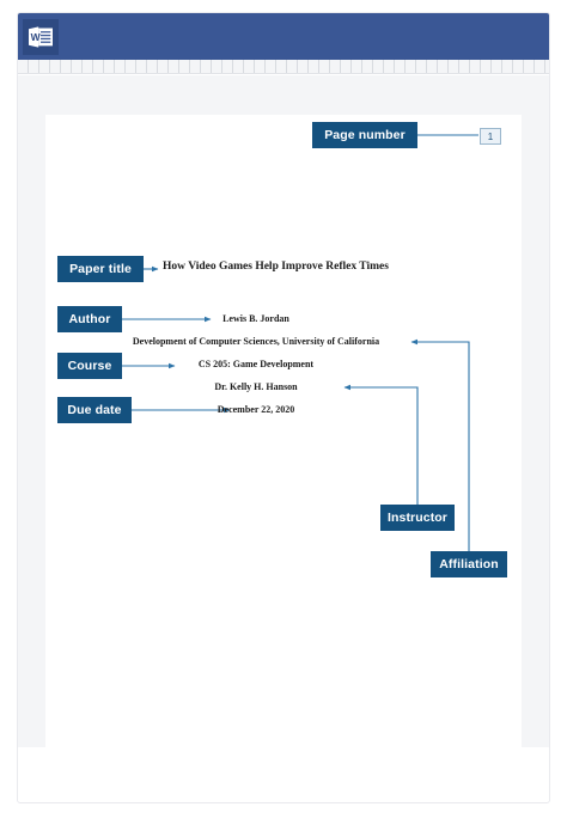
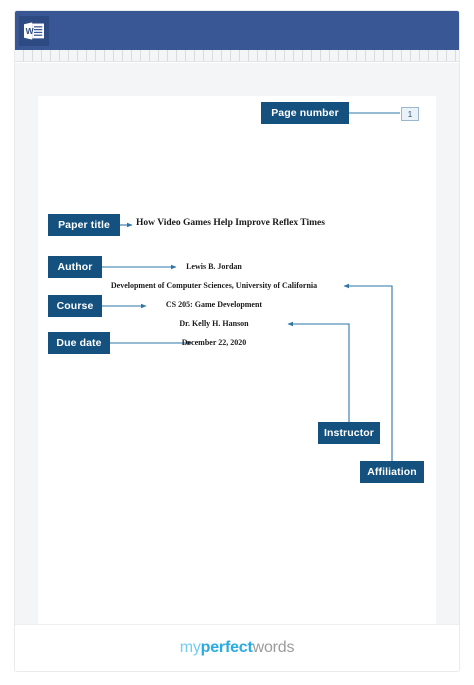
  W
+ myperfectwords
  1
  Page number
  Paper title
  Author
  Course
  Due date
  Instructor
  Affiliation
  How Video Games Help Improve Reflex Times
  Lewis B. Jordan
  Development of Computer Sciences, University of California
  CS 205: Game Development
  Dr. Kelly H. Hanson
  December 22, 2020
